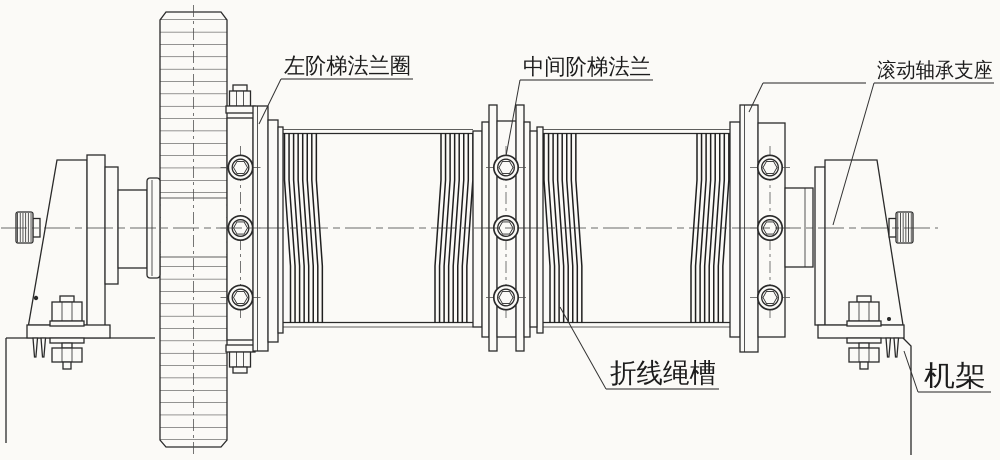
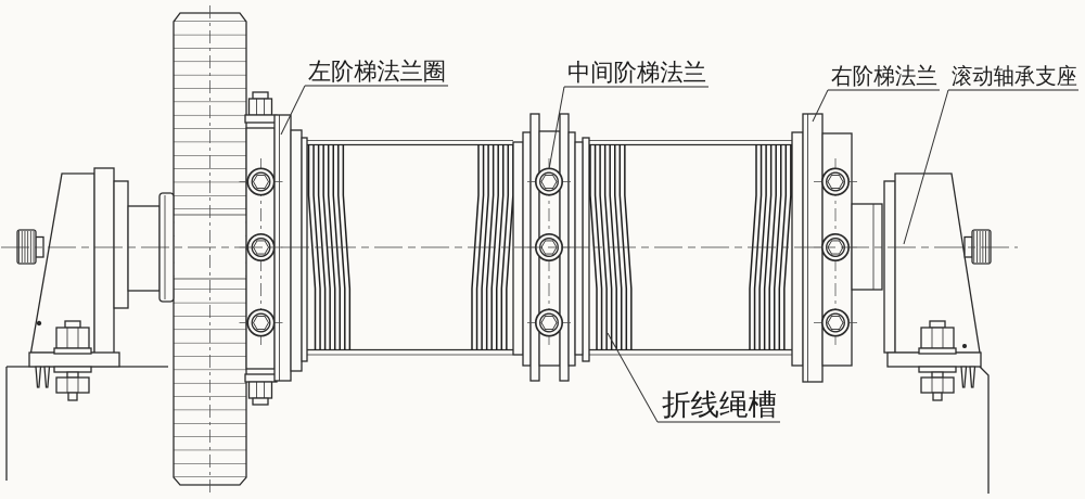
  左阶梯法兰圈
  中间阶梯法兰
+ 右阶梯法兰
  滚动轴承支座
  折线绳槽
- 机架
